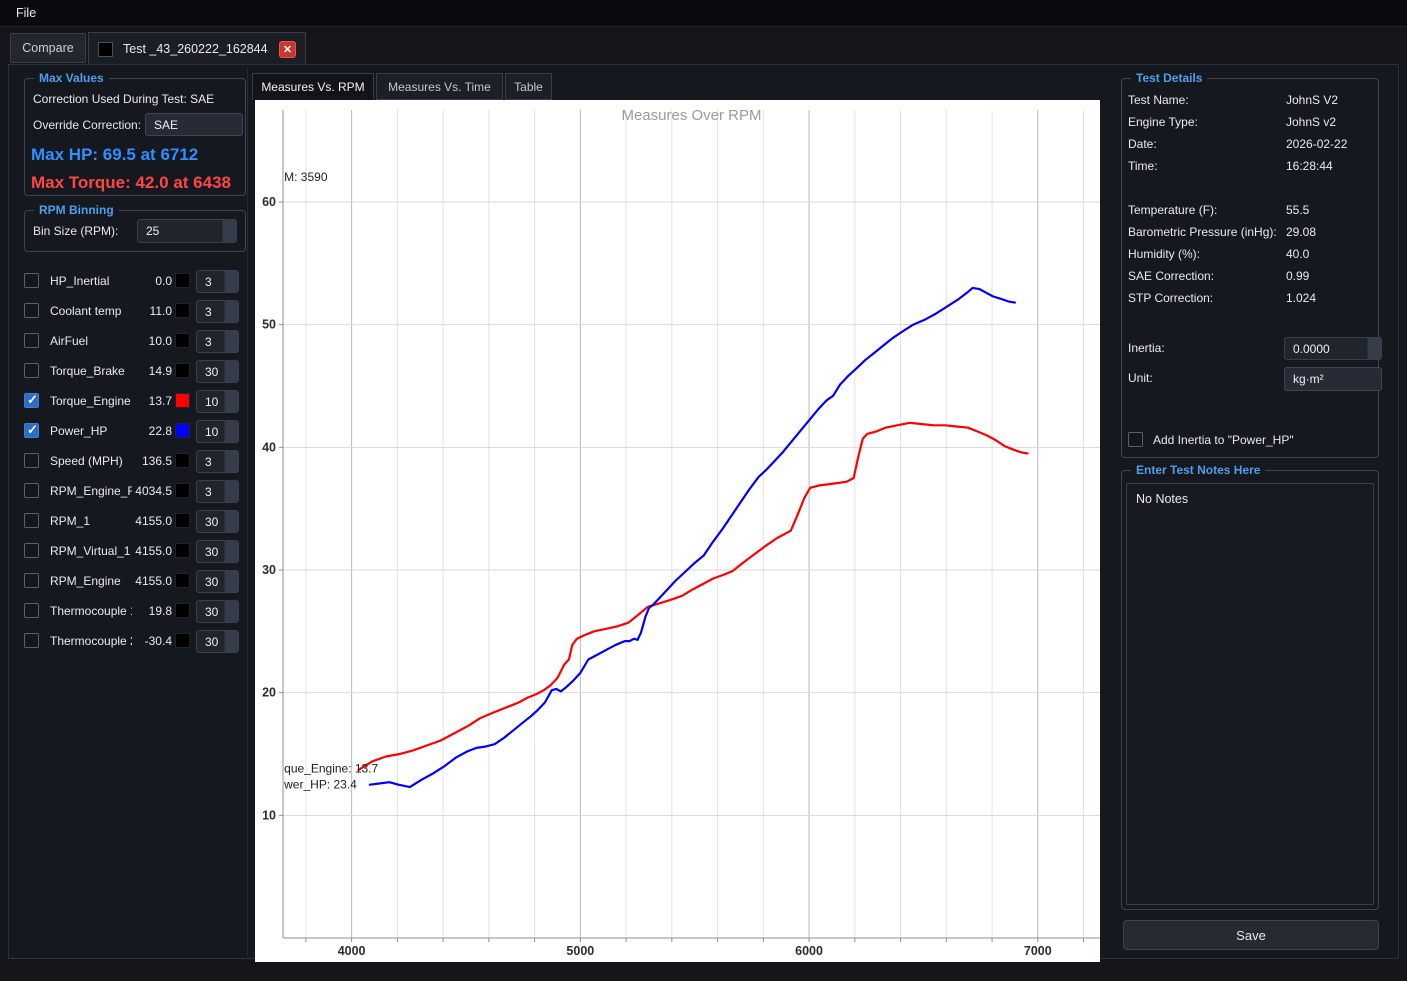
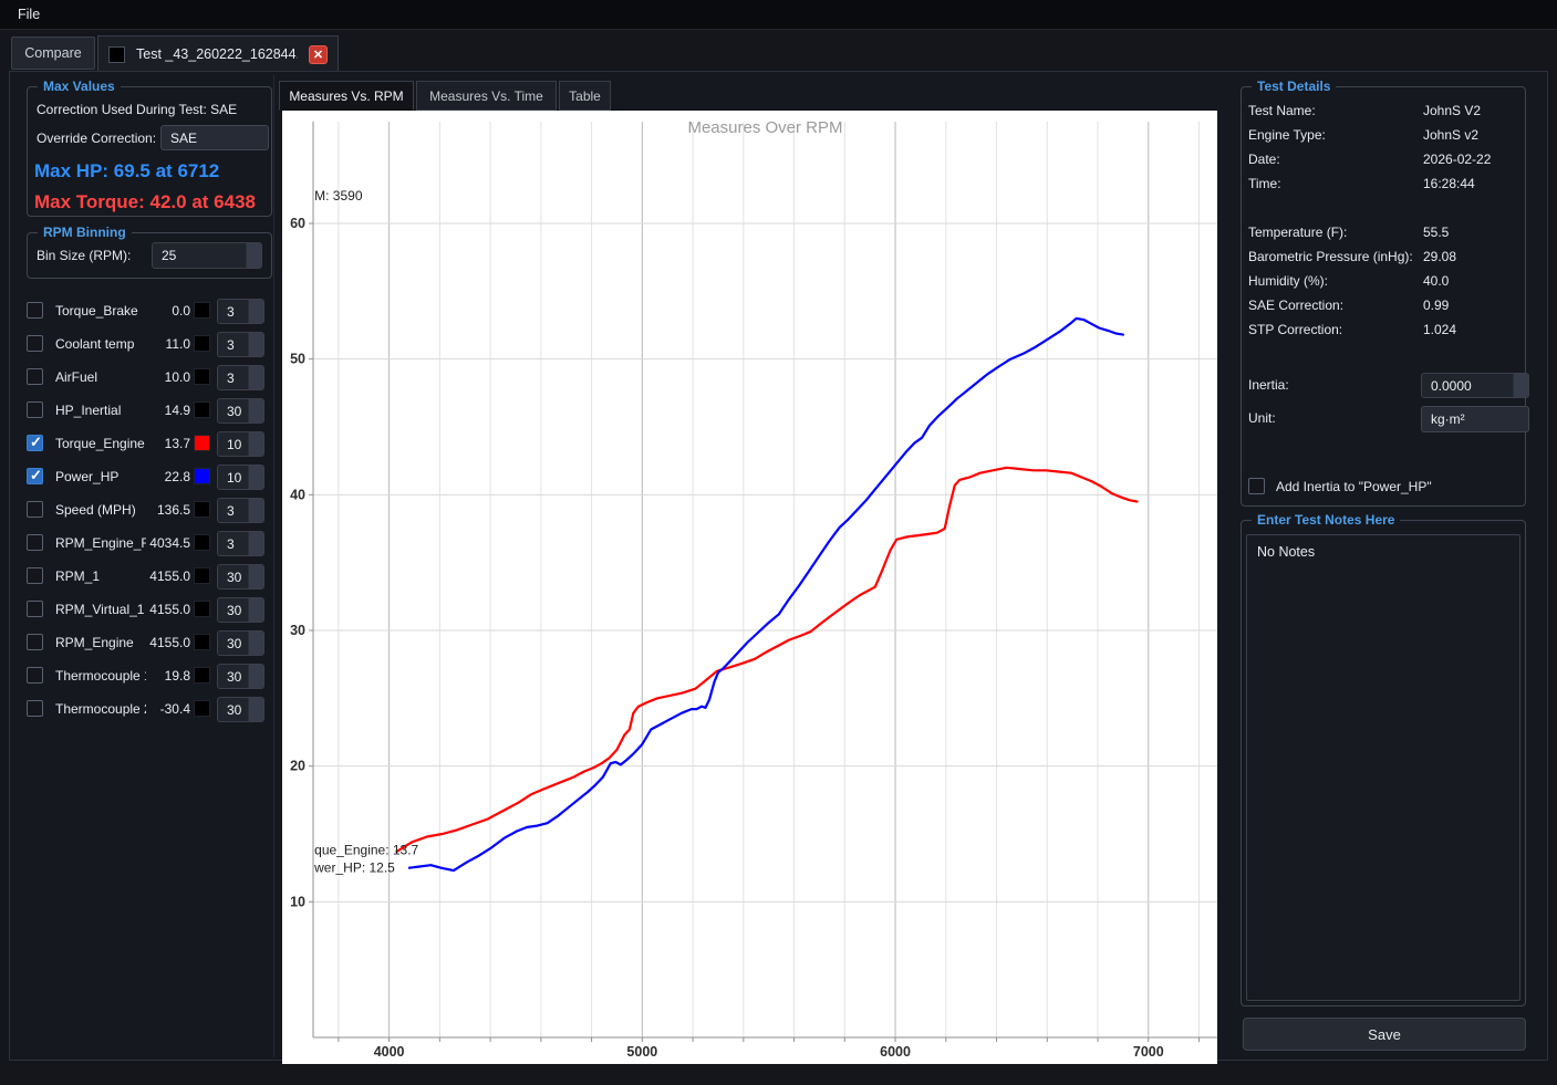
  File
  Compare
  Test _43_260222_162844
  ✕
  Max Values
  Correction Used During Test: SAE
  Override Correction:
  SAE
  Max HP: 69.5 at 6712
  Max Torque: 42.0 at 6438
  RPM Binning
  Bin Size (RPM):
  25
- HP_Inertial
+ Torque_Brake
  0.0
  3
  Coolant temp
  11.0
  3
  AirFuel
  10.0
  3
- Torque_Brake
+ HP_Inertial
  14.9
  30
  Torque_Engine
  13.7
  10
  Power_HP
  22.8
  10
  Speed (MPH)
  136.5
  3
  RPM_Engine_F
  4034.5
  3
  RPM_1
  4155.0
  30
  RPM_Virtual_1
  4155.0
  30
  RPM_Engine
  4155.0
  30
  Thermocouple
  19.8
  30
  Thermocouple
  -30.4
  30
  Measures Vs. RPM
  Measures Vs. Time
  Table
  4000
  5000
  6000
  7000
  10
  20
  30
  40
  50
  60
  Measures Over RPM
  M: 3590
  que_Engine: 13.7
- wer_HP: 23.4
+ wer_HP: 12.5
  Test Details
  Test Name:
  JohnS V2
  Engine Type:
  JohnS v2
  Date:
  2026-02-22
  Time:
  16:28:44
  Temperature (F):
  55.5
  Barometric Pressure (inHg):
  29.08
  Humidity (%):
  40.0
  SAE Correction:
  0.99
  STP Correction:
  1.024
  Inertia:
  0.0000
  Unit:
  kg·m²
  Add Inertia to "Power_HP"
  Enter Test Notes Here
  No Notes
  Save
